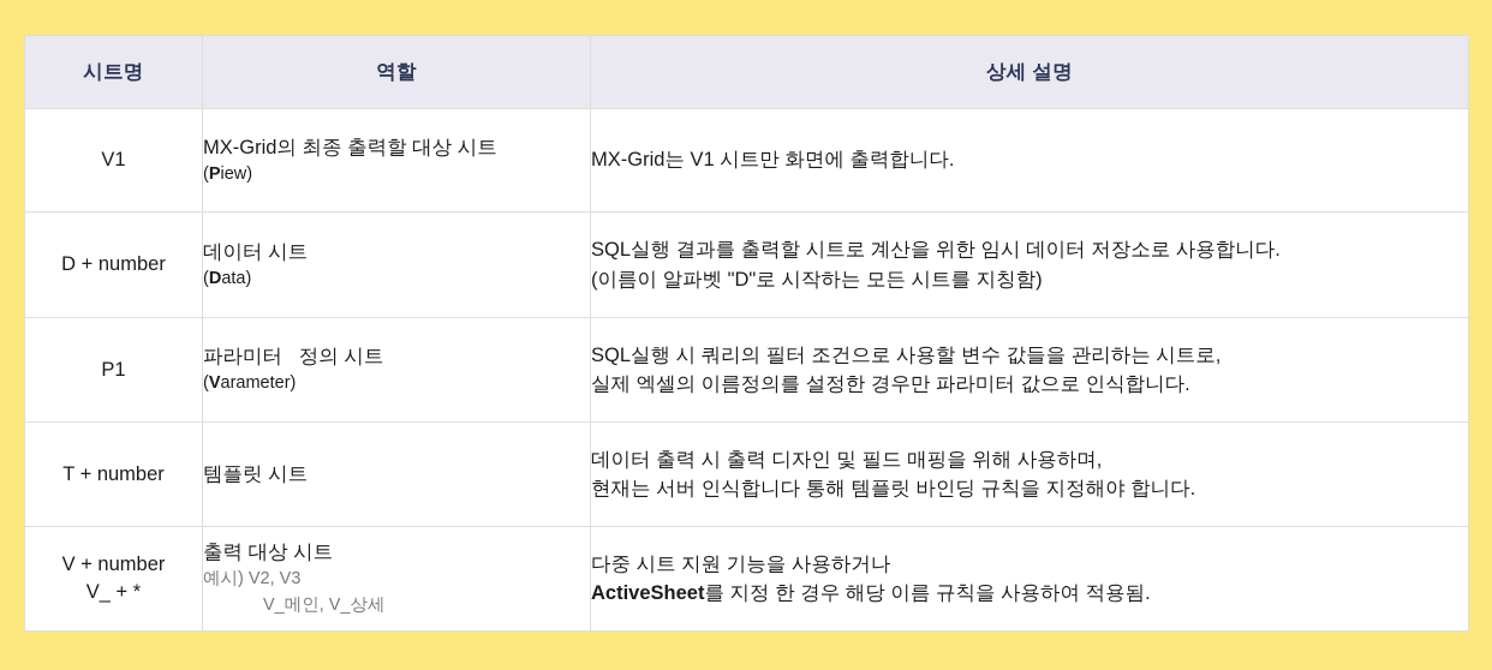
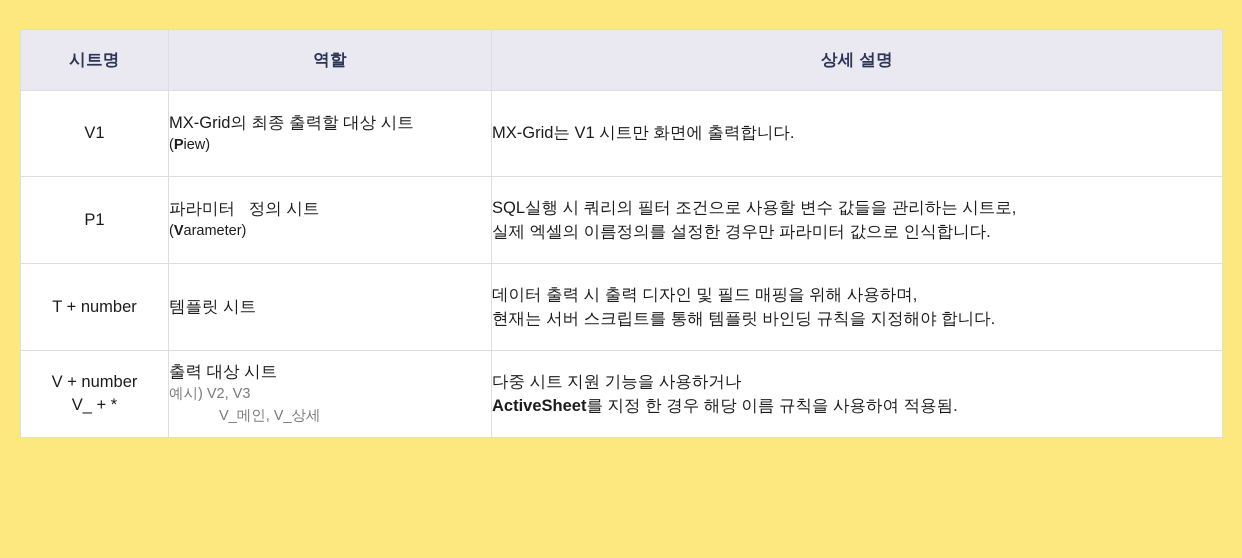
  시트명	역할	상세 설명
  V1	MX-Grid의 최종 출력할 대상 시트 (Piew)	MX-Grid는 V1 시트만 화면에 출력합니다.
- D + number	데이터 시트 (Data)	SQL실행 결과를 출력할 시트로 계산을 위한 임시 데이터 저장소로 사용합니다. (이름이 알파벳 "D"로 시작하는 모든 시트를 지칭함)
  P1	파라미터 정의 시트 (Varameter)	SQL실행 시 쿼리의 필터 조건으로 사용할 변수 값들을 관리하는 시트로, 실제 엑셀의 이름정의를 설정한 경우만 파라미터 값으로 인식합니다.
- T + number	템플릿 시트	데이터 출력 시 출력 디자인 및 필드 매핑을 위해 사용하며, 현재는 서버 인식합니다 통해 템플릿 바인딩 규칙을 지정해야 합니다.
+ T + number	템플릿 시트	데이터 출력 시 출력 디자인 및 필드 매핑을 위해 사용하며, 현재는 서버 스크립트를 통해 템플릿 바인딩 규칙을 지정해야 합니다.
  V + number V_ + *	출력 대상 시트 예시) V2, V3 V_메인, V_상세	다중 시트 지원 기능을 사용하거나 ActiveSheet를 지정 한 경우 해당 이름 규칙을 사용하여 적용됨.
